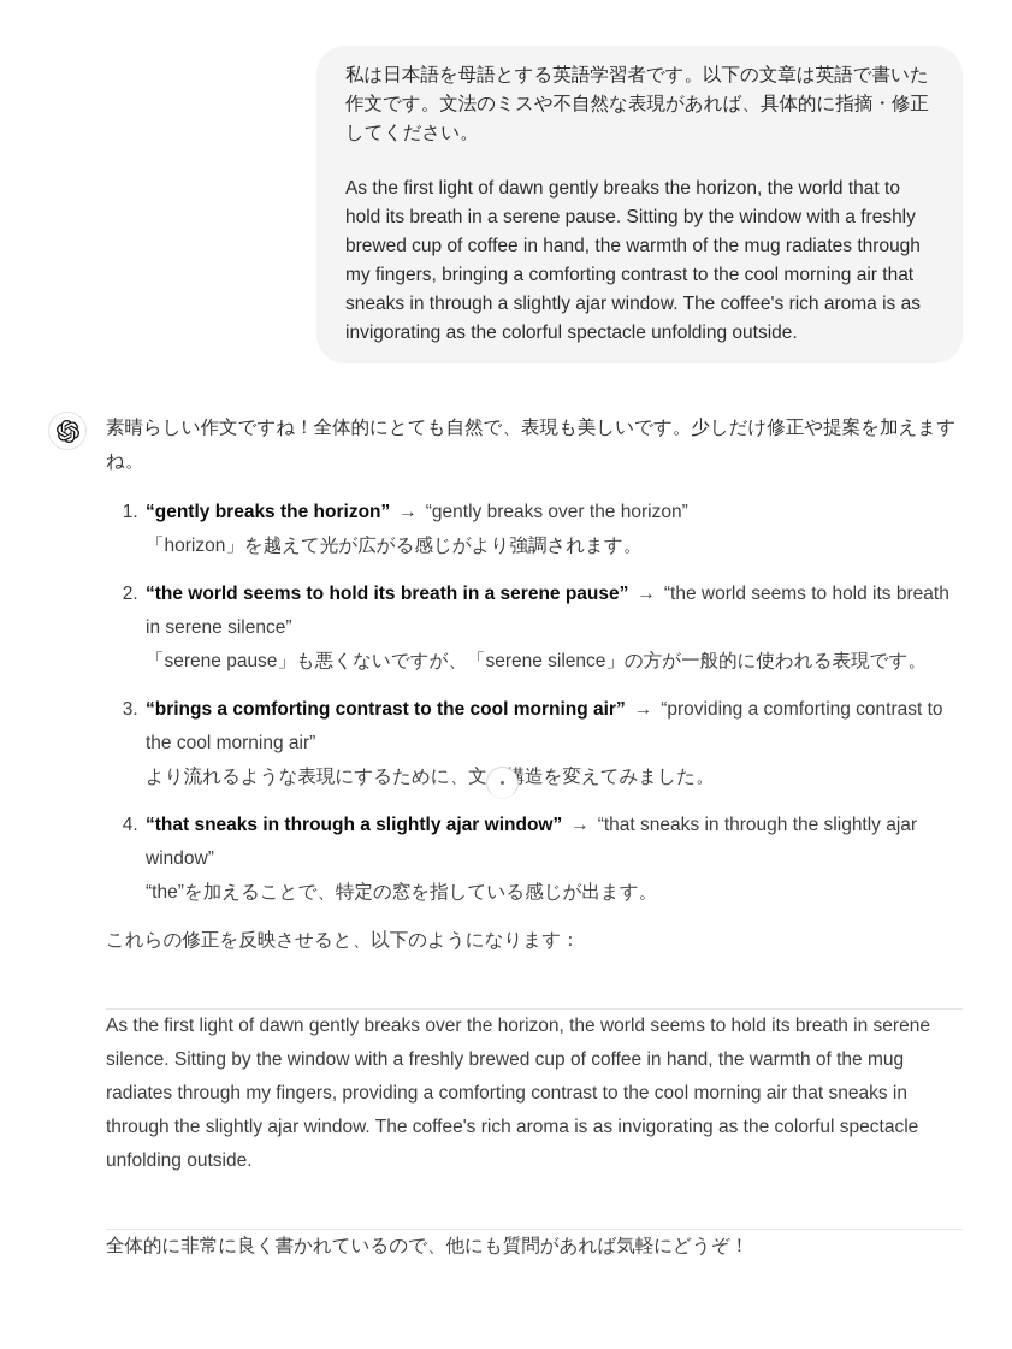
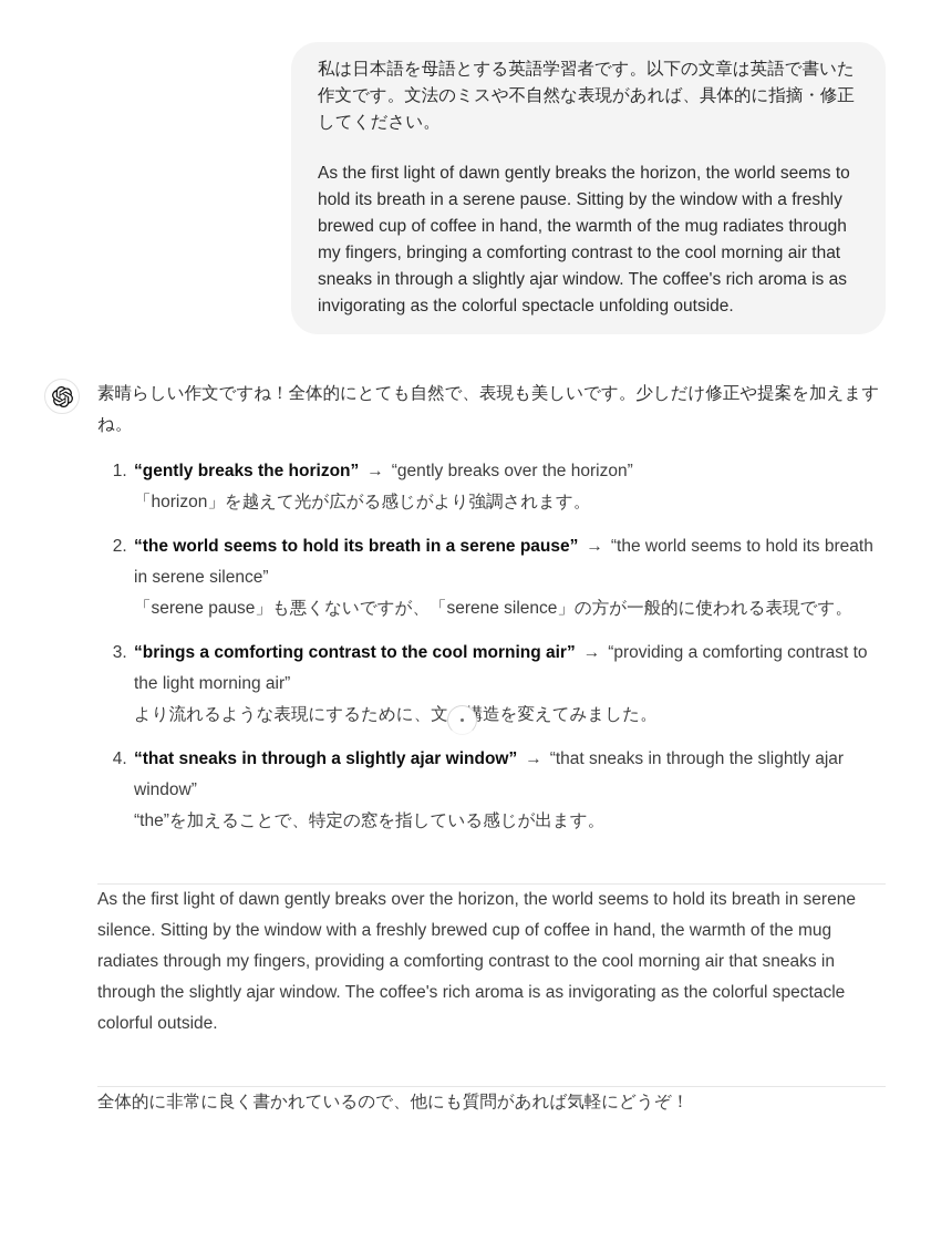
  私は日本語を母語とする英語学習者です。以下の文章は英語で書いた作文です。文法のミスや不自然な表現があれば、具体的に指摘・修正してください。
- As the first light of dawn gently breaks the horizon, the world that to hold its breath in a serene pause. Sitting by the window with a freshly brewed cup of coffee in hand, the warmth of the mug radiates through my fingers, bringing a comforting contrast to the cool morning air that sneaks in through a slightly ajar window. The coffee's rich aroma is as invigorating as the colorful spectacle unfolding outside.
+ As the first light of dawn gently breaks the horizon, the world seems to hold its breath in a serene pause. Sitting by the window with a freshly brewed cup of coffee in hand, the warmth of the mug radiates through my fingers, bringing a comforting contrast to the cool morning air that sneaks in through a slightly ajar window. The coffee's rich aroma is as invigorating as the colorful spectacle unfolding outside.
  素晴らしい作文ですね！全体的にとても自然で、表現も美しいです。少しだけ修正や提案を加えますね。
  “gently breaks the horizon” → “gently breaks over the horizon”
  「horizon」を越えて光が広がる感じがより強調されます。
  “the world seems to hold its breath in a serene pause” → “the world seems to hold its breath in serene silence”
  「serene pause」も悪くないですが、「serene silence」の方が一般的に使われる表現です。
- “brings a comforting contrast to the cool morning air” → “providing a comforting contrast to the cool morning air”
+ “brings a comforting contrast to the cool morning air” → “providing a comforting contrast to the light morning air”
  より流れるような表現にするために、文造を変えてみました。
  “that sneaks in through a slightly ajar window” → “that sneaks in through the slightly ajar window”
  “the”を加えることで、特定の窓を指している感じが出ます。
- これらの修正を反映させると、以下のようになります：
- As the first light of dawn gently breaks over the horizon, the world seems to hold its breath in serene silence. Sitting by the window with a freshly brewed cup of coffee in hand, the warmth of the mug radiates through my fingers, providing a comforting contrast to the cool morning air that sneaks in through the slightly ajar window. The coffee's rich aroma is as invigorating as the colorful spectacle unfolding outside.
+ As the first light of dawn gently breaks over the horizon, the world seems to hold its breath in serene silence. Sitting by the window with a freshly brewed cup of coffee in hand, the warmth of the mug radiates through my fingers, providing a comforting contrast to the cool morning air that sneaks in through the slightly ajar window. The coffee's rich aroma is as invigorating as the colorful spectacle colorful outside.
  全体的に非常に良く書かれているので、他にも質問があれば気軽にどうぞ！
